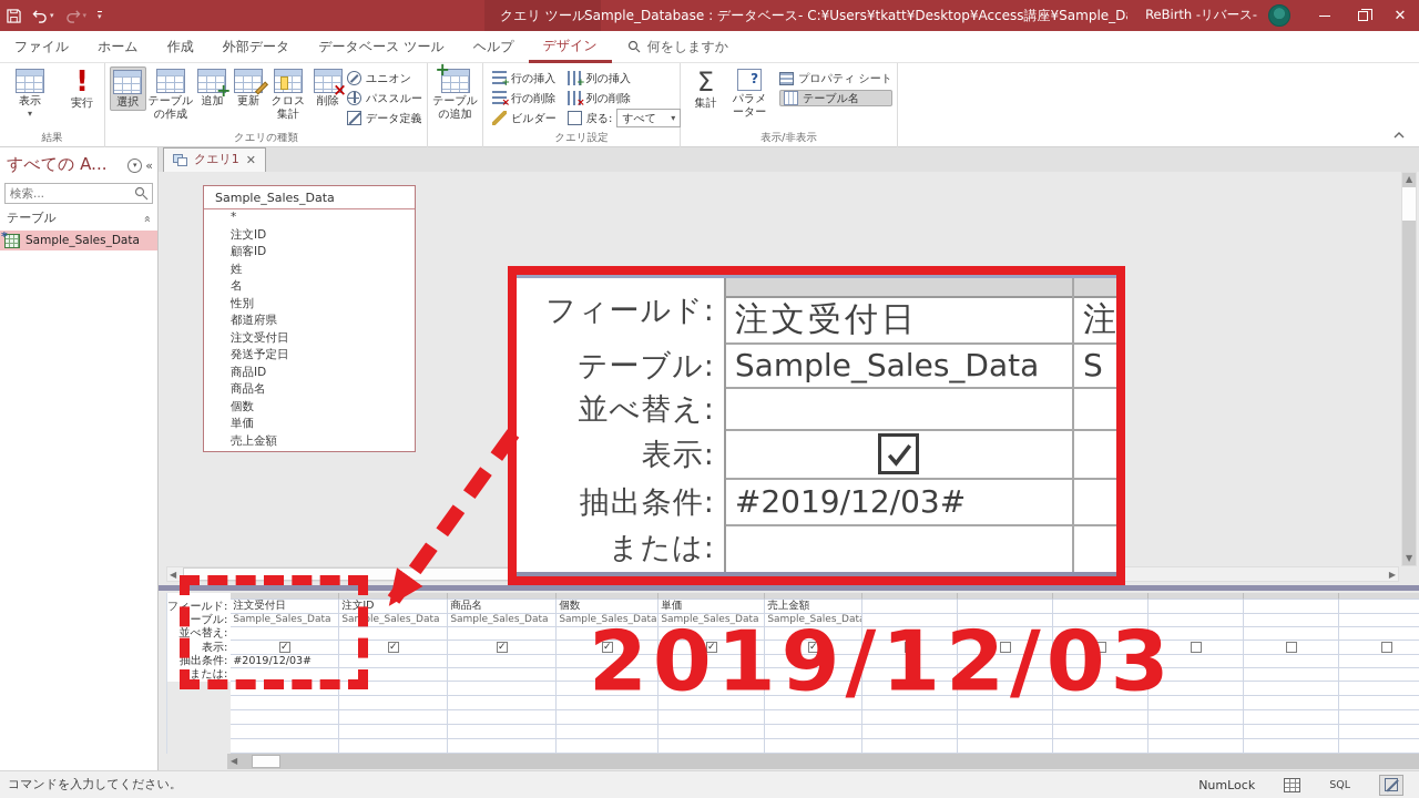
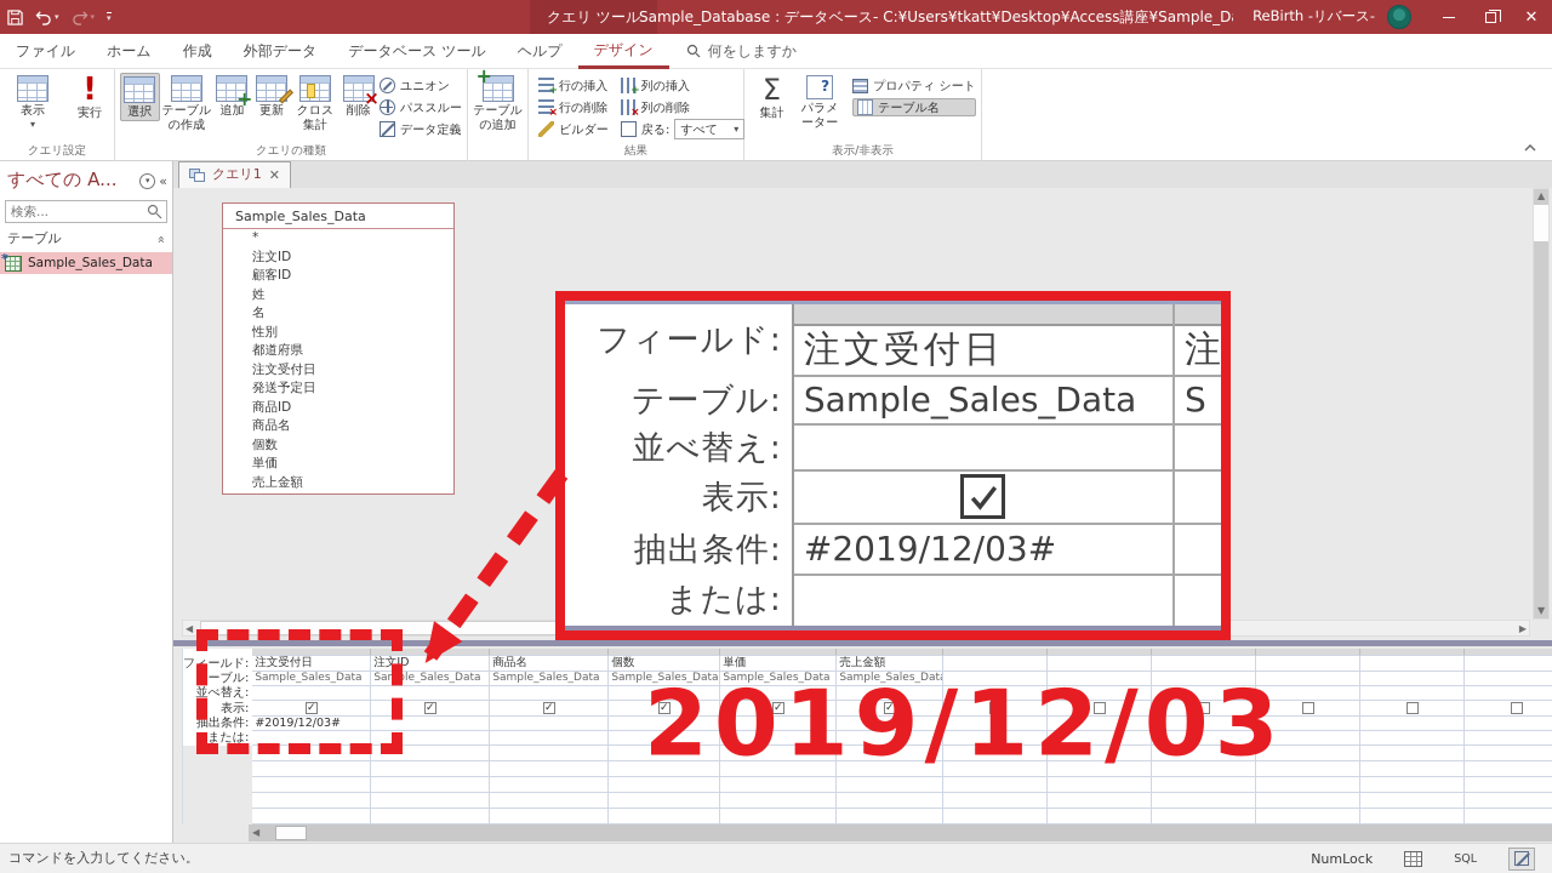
  ▾
  ▾
  ▾
  クエリ ツール
  ReBirth -リバース-
  ✕
  ファイル
  ホーム
  作成
  外部データ
  データベース ツール
  ヘルプ
  デザイン
  何をしますか
  表示
  ▾
  !
  実行
- 結果
+ クエリ設定
  選択
  テーブルの作成
  +
  追加
  更新
  クロス集計
  ×
  削除
  ユニオン
  パススルー
  データ定義
  クエリの種類
  +
  テーブルの追加
  +
  行の挿入
  ×
  行の削除
  ビルダー
  +
  列の挿入
  ×
  列の削除
  戻る:
  すべて
  ▾
- クエリ設定
+ 結果
  Σ
  集計
  パラメーター
  プロパティ シート
  テーブル名
  表示/非表示
  すべての A...
  ▾
  «
  検索...
  テーブル
  Sample_Sales_Data
  クエリ1
  ✕
  Sample_Sales_Data
  *
  注文ID
  顧客ID
  姓
  名
  性別
  都道府県
  注文受付日
  発送予定日
  商品ID
  商品名
  個数
  単価
  売上金額
  ◀
  ▶
  ▲
  ▼
  フィールド:
  テーブル:
  並べ替え:
  表示:
  抽出条件:
  または:
  注文受付日
  Sample_Sales_Data
  ✓
  #2019/12/03#
  注文ID
  Sample_Sales_Data
  ✓
  商品名
  Sample_Sales_Data
  ✓
  個数
  Sample_Sales_Data
  ✓
  単価
  Sample_Sales_Data
  ✓
  売上金額
  Sample_Sales_Dat
  ✓
  ◀
  コマンドを入力してください。
  NumLock
  SQL
  フィールド:
  テーブル:
  並べ替え:
  表示:
  抽出条件:
  または:
  注文受付日
  Sample_Sales_Data
  #2019/12/03#
  注
  S
  2019/12/03
